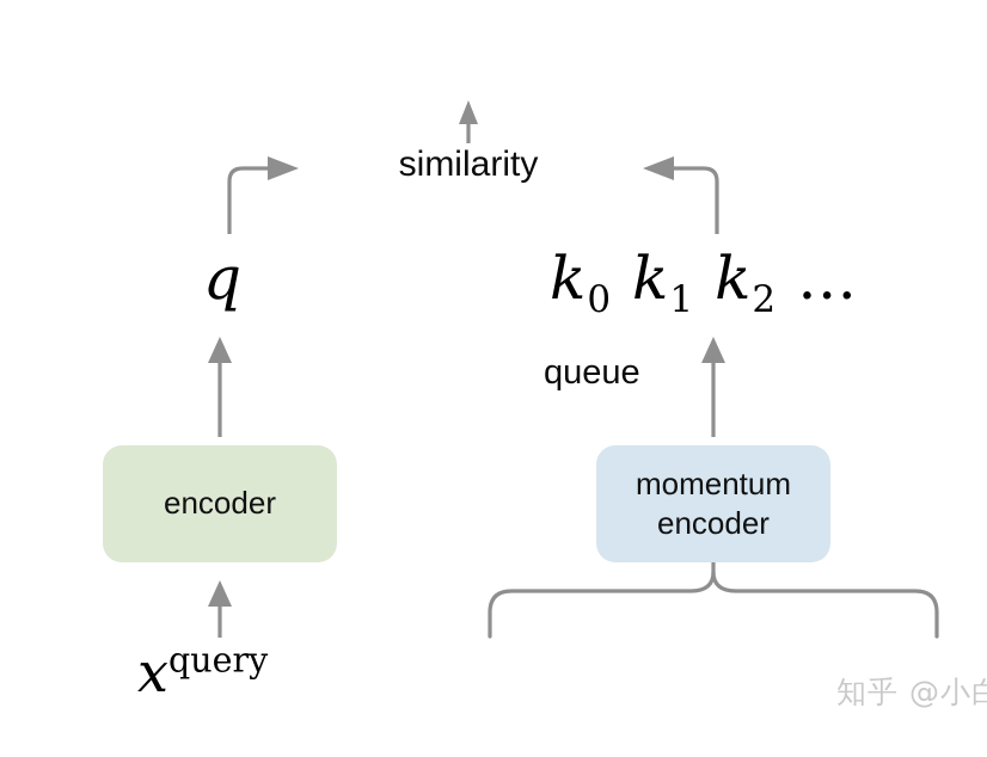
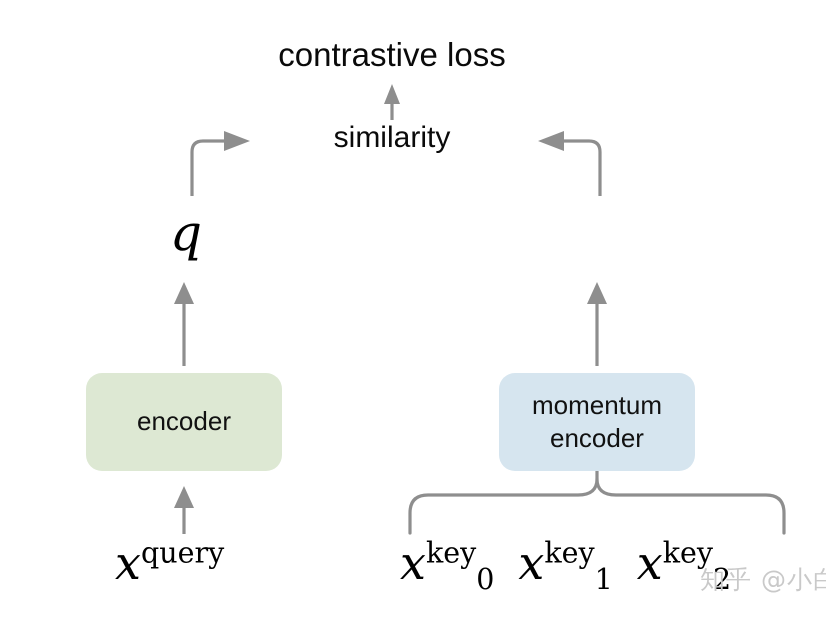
+ contrastive loss
  similarity
- queue
  q
- k0k1k2…
  encoder
  momentum
  encoder
  xquery
+ xkey0xkey1xkey2
  知乎 @小
